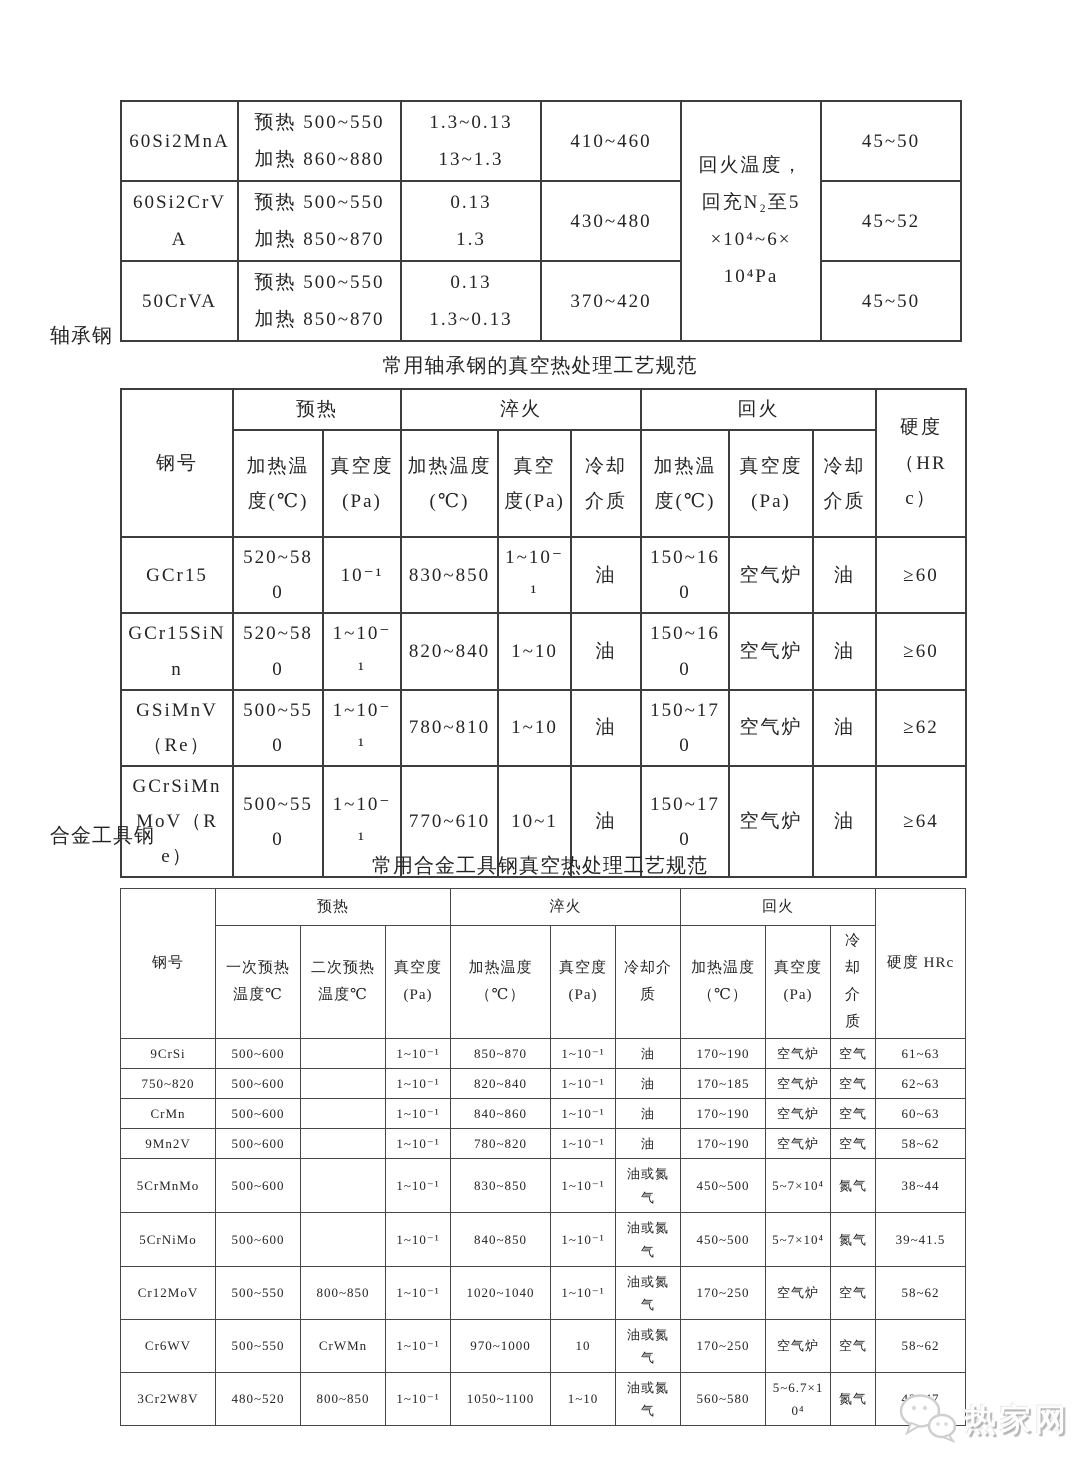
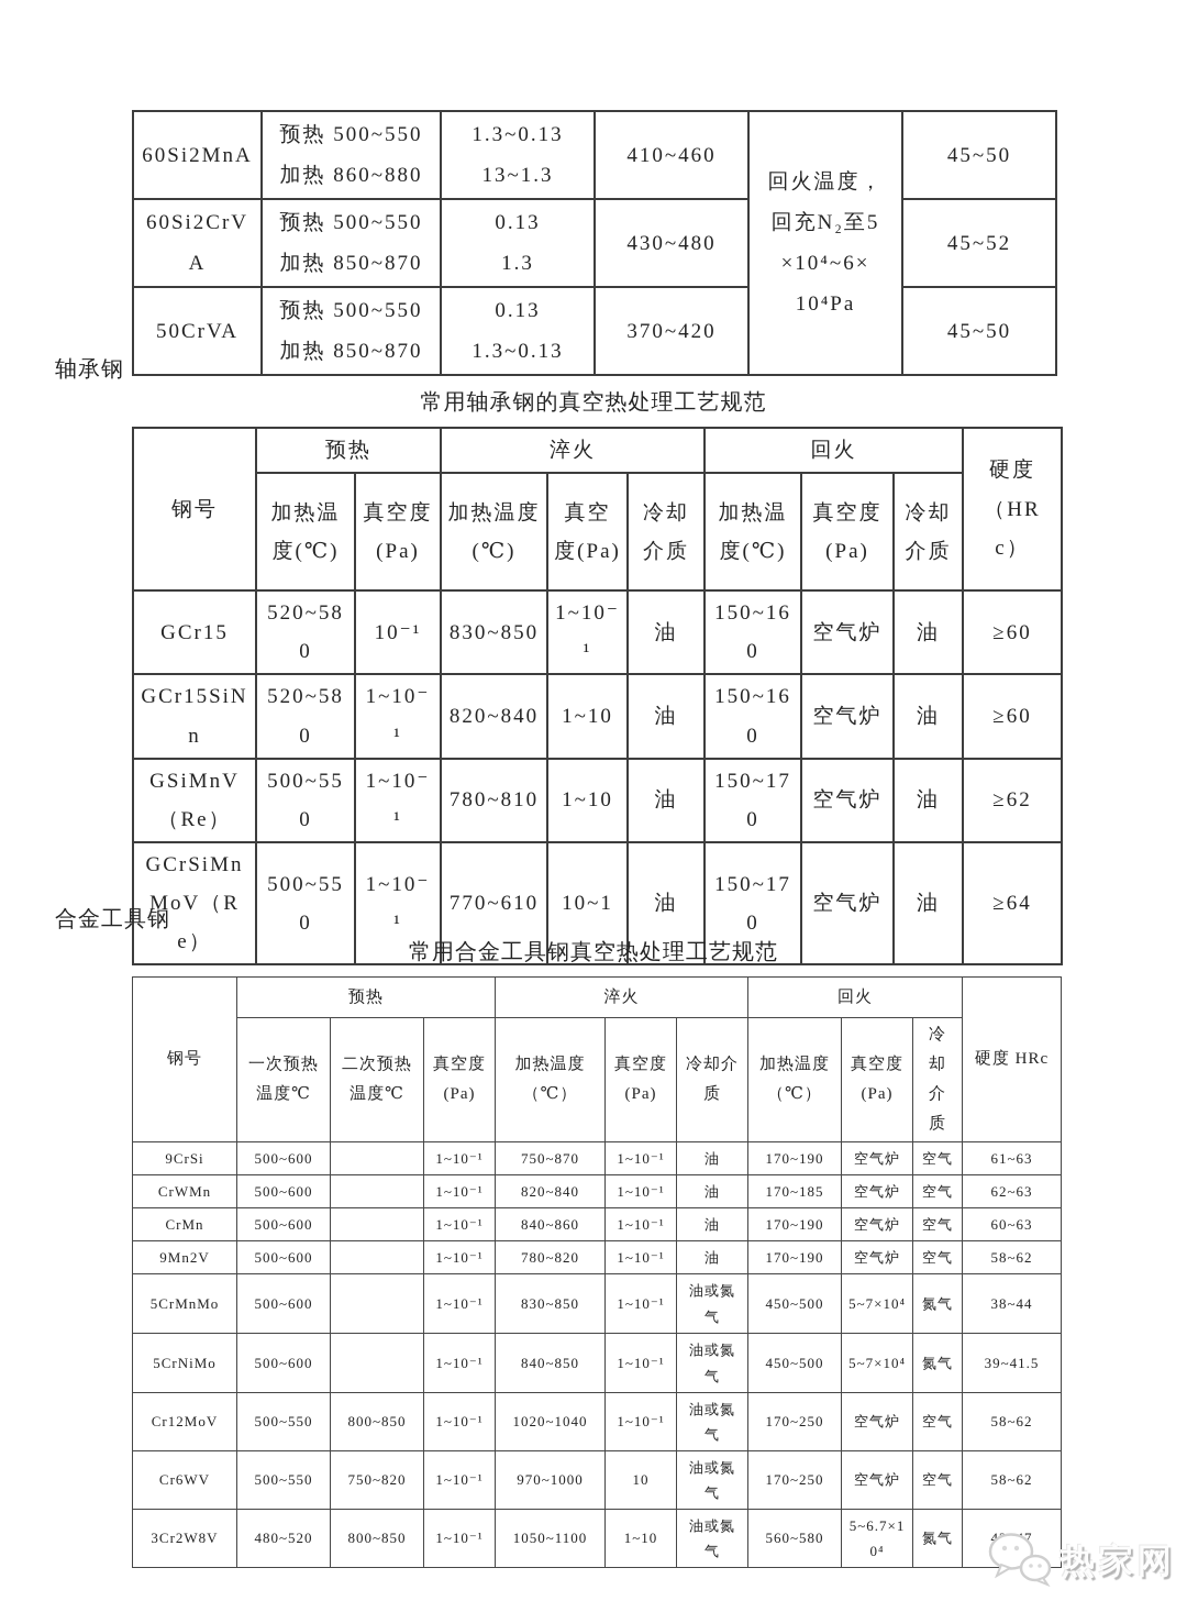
  60Si2MnA	预热 500~550 加热 860~880	1.3~0.13 13~1.3	410~460	回火温度， 回充N₂至5 ×10⁴~6× 10⁴Pa	45~50
  60Si2CrVA	预热 500~550 加热 850~870	0.13 1.3	430~480	45~52
  50CrVA	预热 500~550 加热 850~870	0.13 1.3~0.13	370~420	45~50
  轴承钢
  常用轴承钢的真空热处理工艺规范
  钢号	预热	淬火	回火	硬度（HRc）
  加热温度(℃)	真空度(Pa)	加热温度(℃)	真空度(Pa)	冷却介质	加热温度(℃)	真空度(Pa)	冷却介质
  GCr15	520~580	10⁻¹	830~850	1~10⁻¹	油	150~160	空气炉	油	≥60
  GCr15SiNn	520~580	1~10⁻¹	820~840	1~10	油	150~160	空气炉	油	≥60
  GSiMnV（Re）	500~550	1~10⁻¹	780~810	1~10	油	150~170	空气炉	油	≥62
  GCrSiMnMoV（Re）	500~550	1~10⁻¹	770~610	10~1	油	150~170	空气炉	油	≥64
  合金工具钢
  常用合金工具钢真空热处理工艺规范
  钢号	预热	淬火	回火	硬度 HRc
  一次预热温度℃	二次预热温度℃	真空度(Pa)	加热温度（℃）	真空度(Pa)	冷却介质	加热温度（℃）	真空度(Pa)	冷却介质
- 9CrSi	500~600		1~10⁻¹	850~870	1~10⁻¹	油	170~190	空气炉	空气	61~63
+ 9CrSi	500~600		1~10⁻¹	750~870	1~10⁻¹	油	170~190	空气炉	空气	61~63
- 750~820	500~600		1~10⁻¹	820~840	1~10⁻¹	油	170~185	空气炉	空气	62~63
+ CrWMn	500~600		1~10⁻¹	820~840	1~10⁻¹	油	170~185	空气炉	空气	62~63
  CrMn	500~600		1~10⁻¹	840~860	1~10⁻¹	油	170~190	空气炉	空气	60~63
  9Mn2V	500~600		1~10⁻¹	780~820	1~10⁻¹	油	170~190	空气炉	空气	58~62
  5CrMnMo	500~600		1~10⁻¹	830~850	1~10⁻¹	油或氮气	450~500	5~7×10⁴	氮气	38~44
  5CrNiMo	500~600		1~10⁻¹	840~850	1~10⁻¹	油或氮气	450~500	5~7×10⁴	氮气	39~41.5
  Cr12MoV	500~550	800~850	1~10⁻¹	1020~1040	1~10⁻¹	油或氮气	170~250	空气炉	空气	58~62
- Cr6WV	500~550	CrWMn	1~10⁻¹	970~1000	10	油或氮气	170~250	空气炉	空气	58~62
+ Cr6WV	500~550	750~820	1~10⁻¹	970~1000	10	油或氮气	170~250	空气炉	空气	58~62
  3Cr2W8V	480~520	800~850	1~10⁻¹	1050~1100	1~10	油或氮气	560~580	5~6.7×10⁴	氮气	47
  热家网
